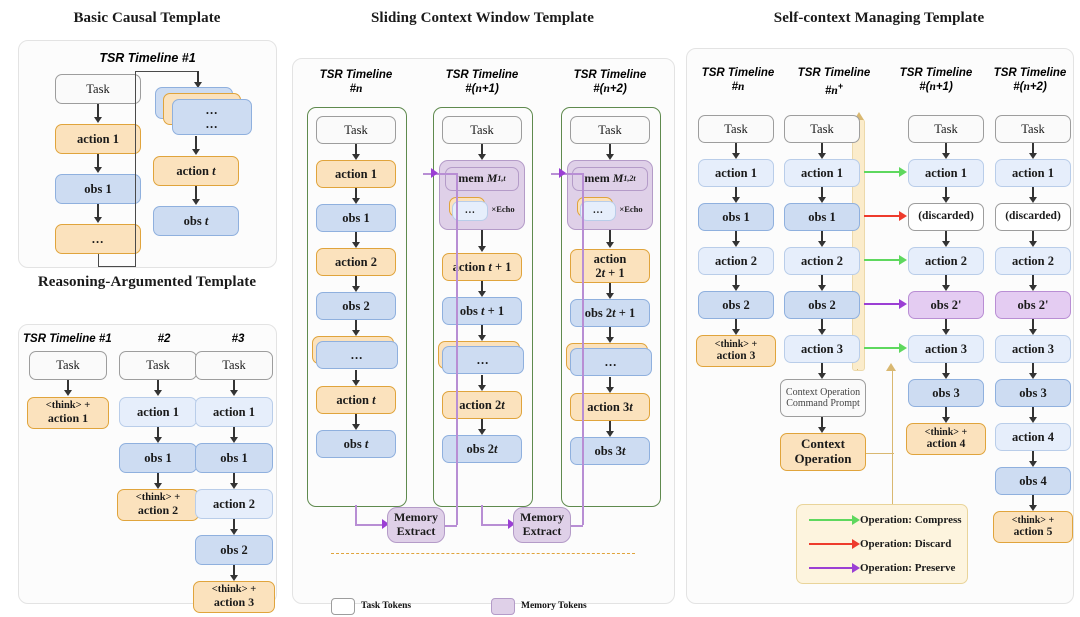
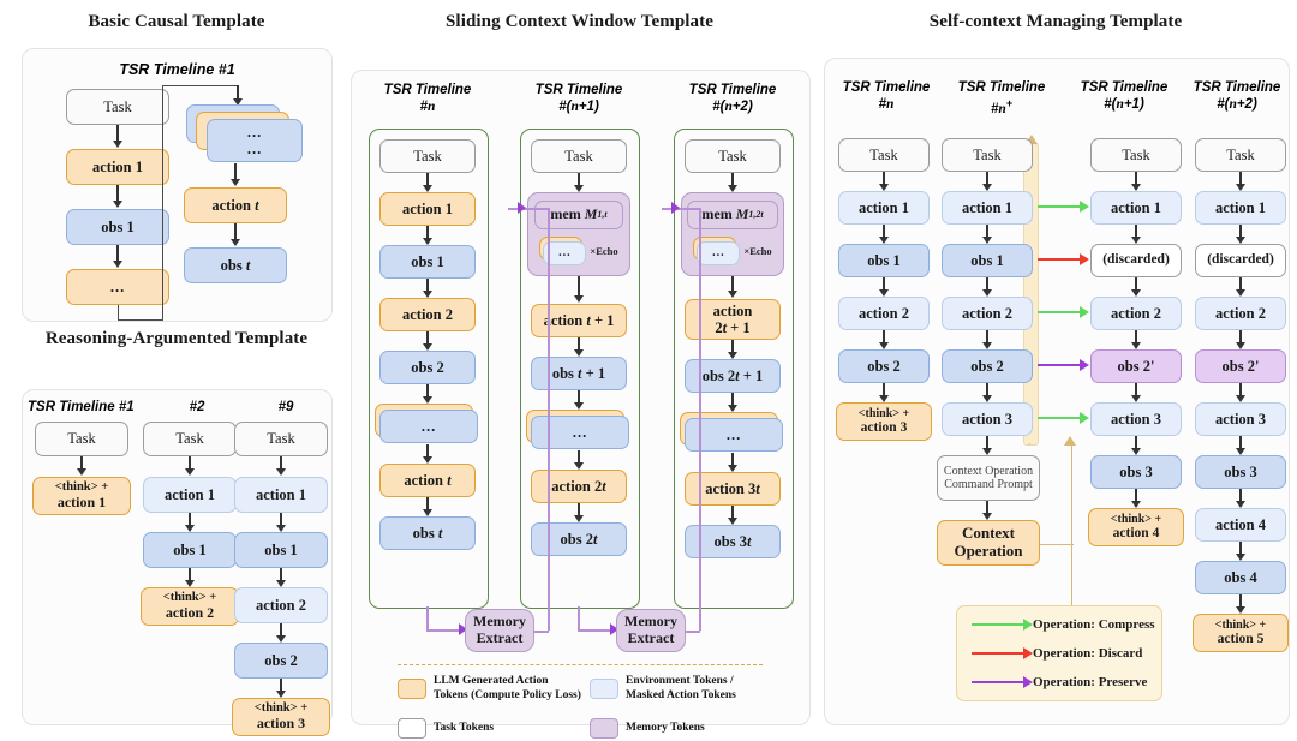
  Basic Causal Template
  TSR Timeline #1
  Task
  action 1
  obs 1
  ...
  ...
  ...
  action
  t
  obs
  t
  Reasoning-Argumented Template
  TSR Timeline #1
  #2
- #3
+ #9
  Task
  <think> +
  action 1
  Task
  action 1
  obs 1
  <think> +
  action 2
  Task
  action 1
  obs 1
  action 2
  obs 2
  <think> +
  action 3
  Sliding Context Window Template
  TSR Timeline
  #n
  TSR Timeline
  #(n+1)
  TSR Timeline
  #(n+2)
  Task
  action 1
  obs 1
  action 2
  obs 2
  ...
  action
  t
  obs
  t
  Task
  mem
  M
  1,t
  ...
  ×Echo
  ction
  t
  + 1
  obs
  t
  + 1
  ...
  action 2
  t
  obs 2
  t
  Task
  mem
  M
  1,2t
  ...
  ×Echo
  action
  2t + 1
  obs 2
  t
  + 1
  ...
  action 3
  t
  obs 3
  t
  Memory
  Extract
  Memory
  Extract
+ LLM Generated Action
+ Tokens (Compute Policy Loss)
+ Environment Tokens /
+ Masked Action Tokens
  Task Tokens
  Memory Tokens
  Self-context Managing Template
  TSR Timeline
  #n
  TSR Timeline
  #n+
  TSR Timeline
  #(n+1)
  TSR Timeline
  #(n+2)
  Task
  action 1
  obs 1
  action 2
  obs 2
  <think> +
  action 3
  Task
  action 1
  obs 1
  action 2
  obs 2
  action 3
  Context Operation
  Command Prompt
  Context
  Operation
  Task
  action 1
  (discarded)
  action 2
  obs 2'
  action 3
  obs 3
  <think> +
  action 4
  Task
  action 1
  (discarded)
  action 2
  obs 2'
  action 3
  obs 3
  action 4
  obs 4
  <think> +
  action 5
  Operation: Compress
  Operation: Discard
  Operation: Preserve
